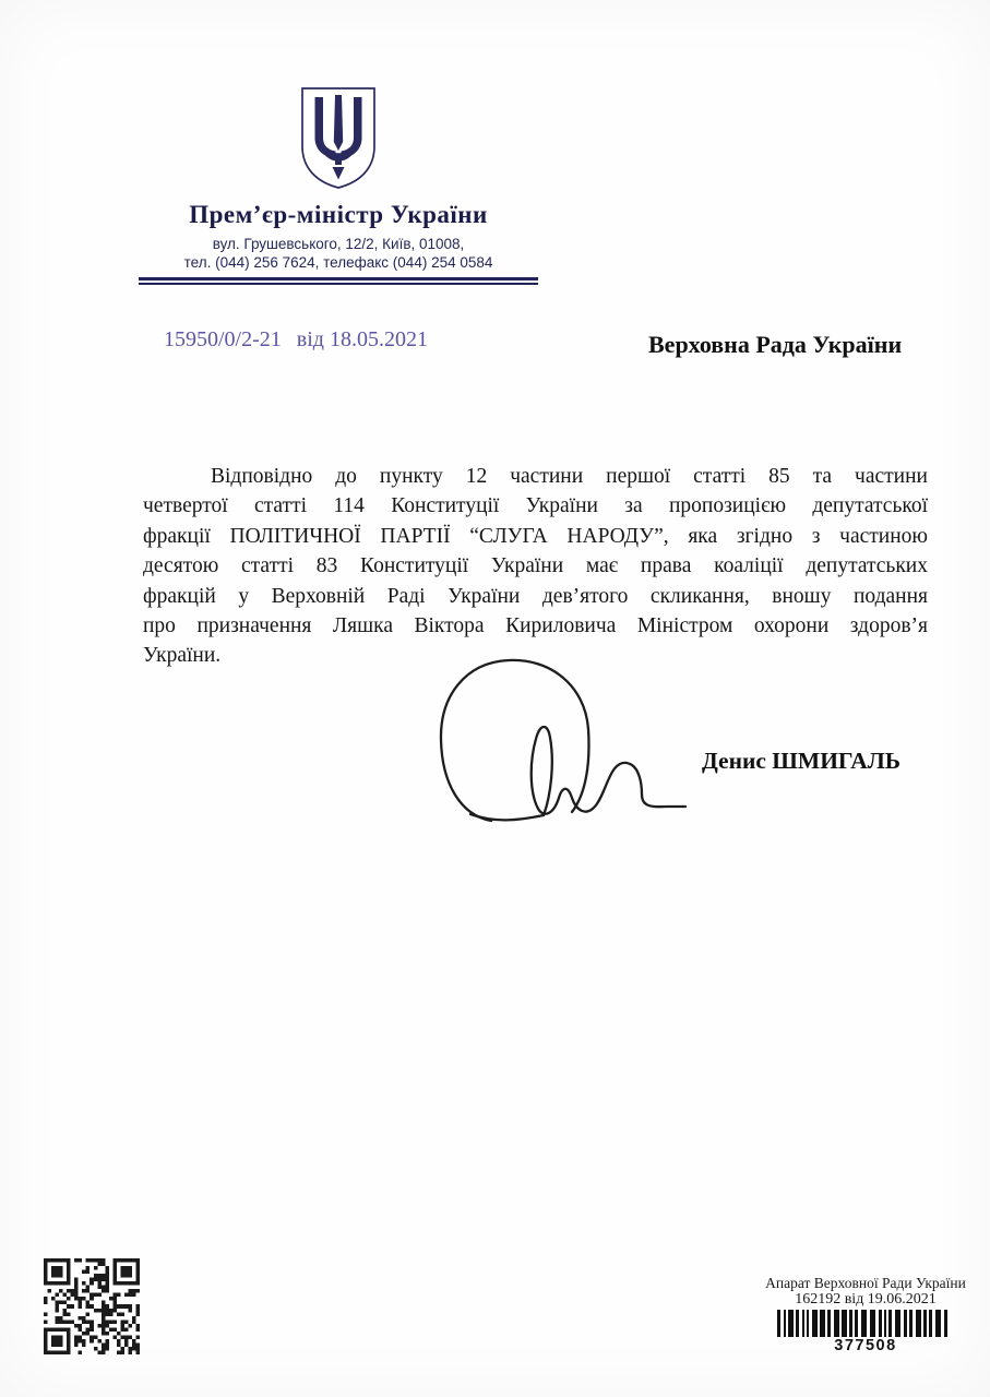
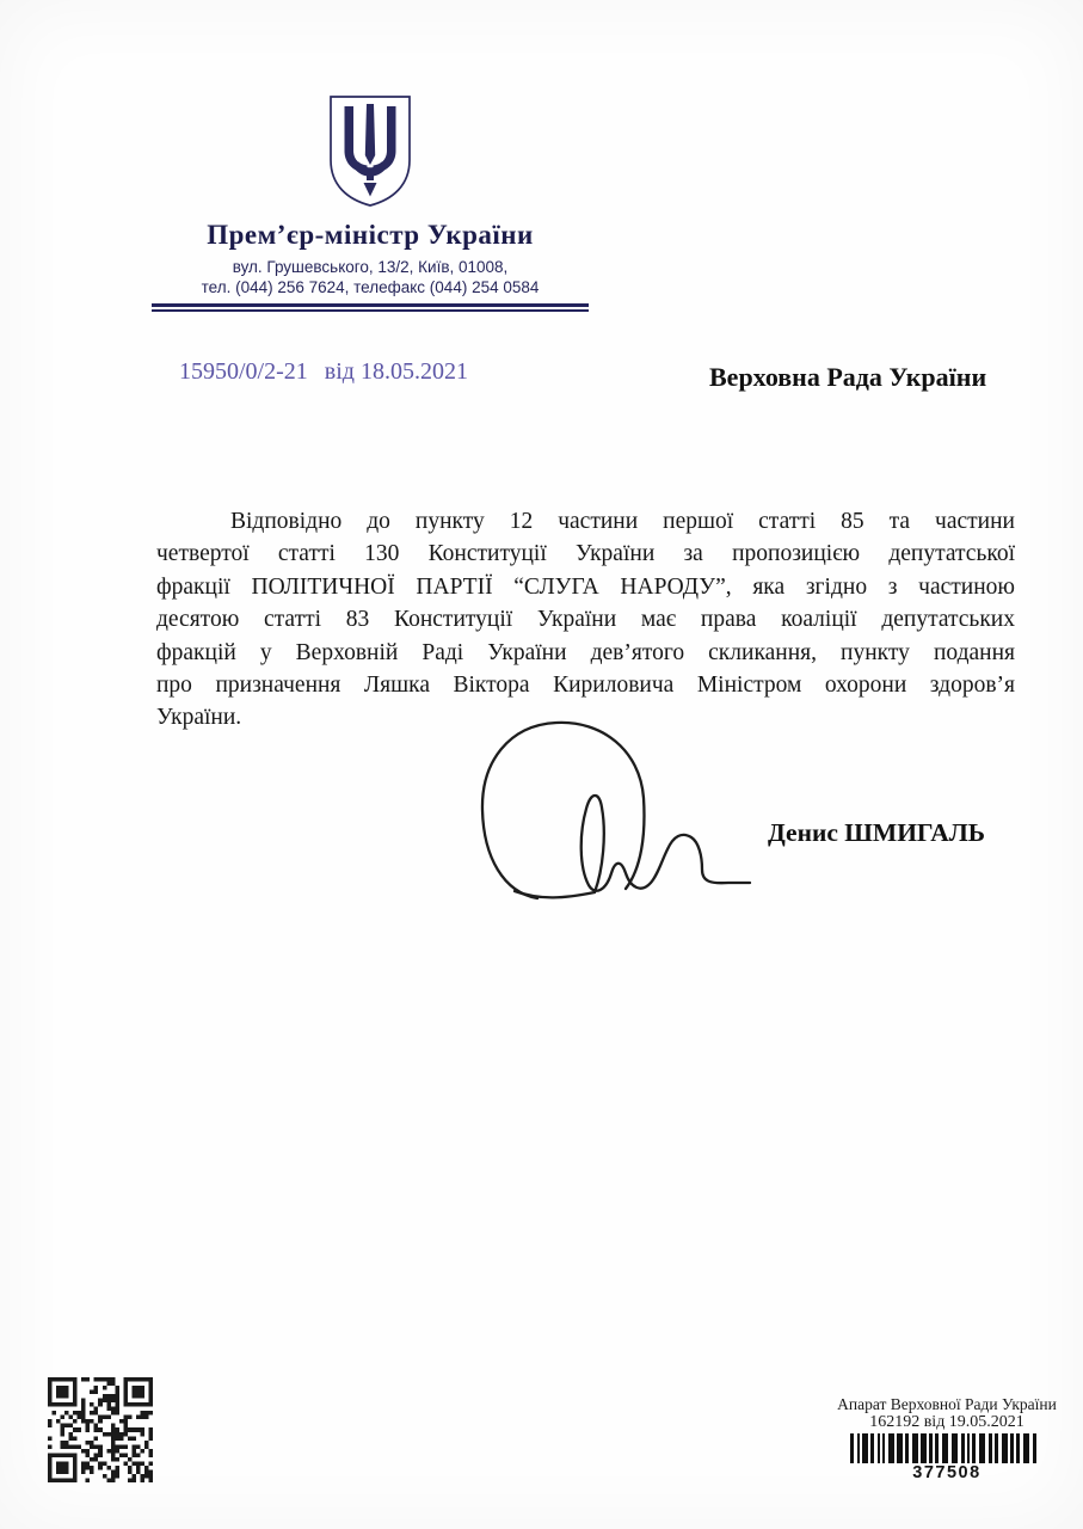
  Прем’єр-міністр України
- вул. Грушевського, 12/2, Київ, 01008,
+ вул. Грушевського, 13/2, Київ, 01008,
  тел. (044) 256 7624, телефакс (044) 254 0584
  15950/0/2-21 від 18.05.2021
  Верховна Рада України
  Відповідно до пункту 12 частини першої статті 85 та частини
- четвертої статті 114 Конституції України за пропозицією депутатської
+ четвертої статті 130 Конституції України за пропозицією депутатської
  фракції ПОЛІТИЧНОЇ ПАРТІЇ “СЛУГА НАРОДУ”, яка згідно з частиною
  десятою статті 83 Конституції України має права коаліції депутатських
- фракцій у Верховній Раді України дев’ятого скликання, вношу подання
+ фракцій у Верховній Раді України дев’ятого скликання, пункту подання
  про призначення Ляшка Віктора Кириловича Міністром охорони здоров’я
  України.
  Денис ШМИГАЛЬ
  Апарат Верховної Ради України
- 162192 від 19.06.2021
+ 162192 від 19.05.2021
  377508
